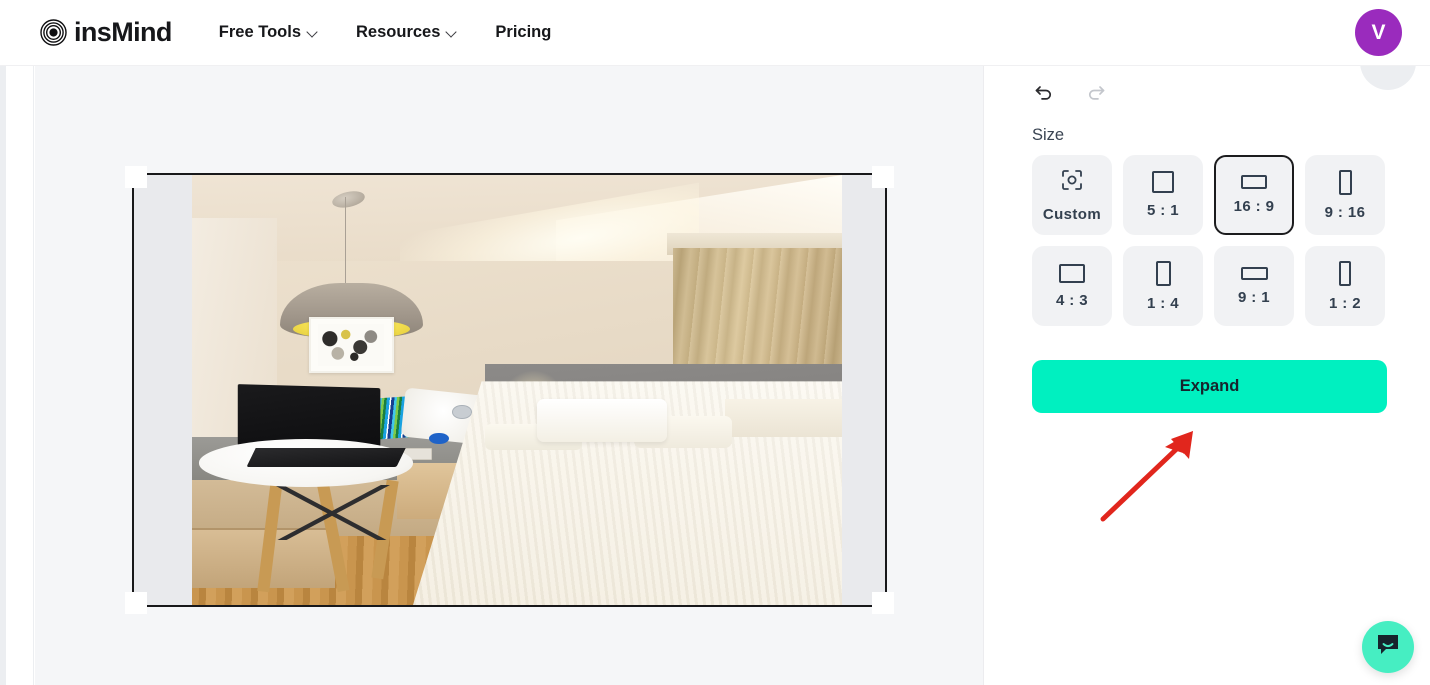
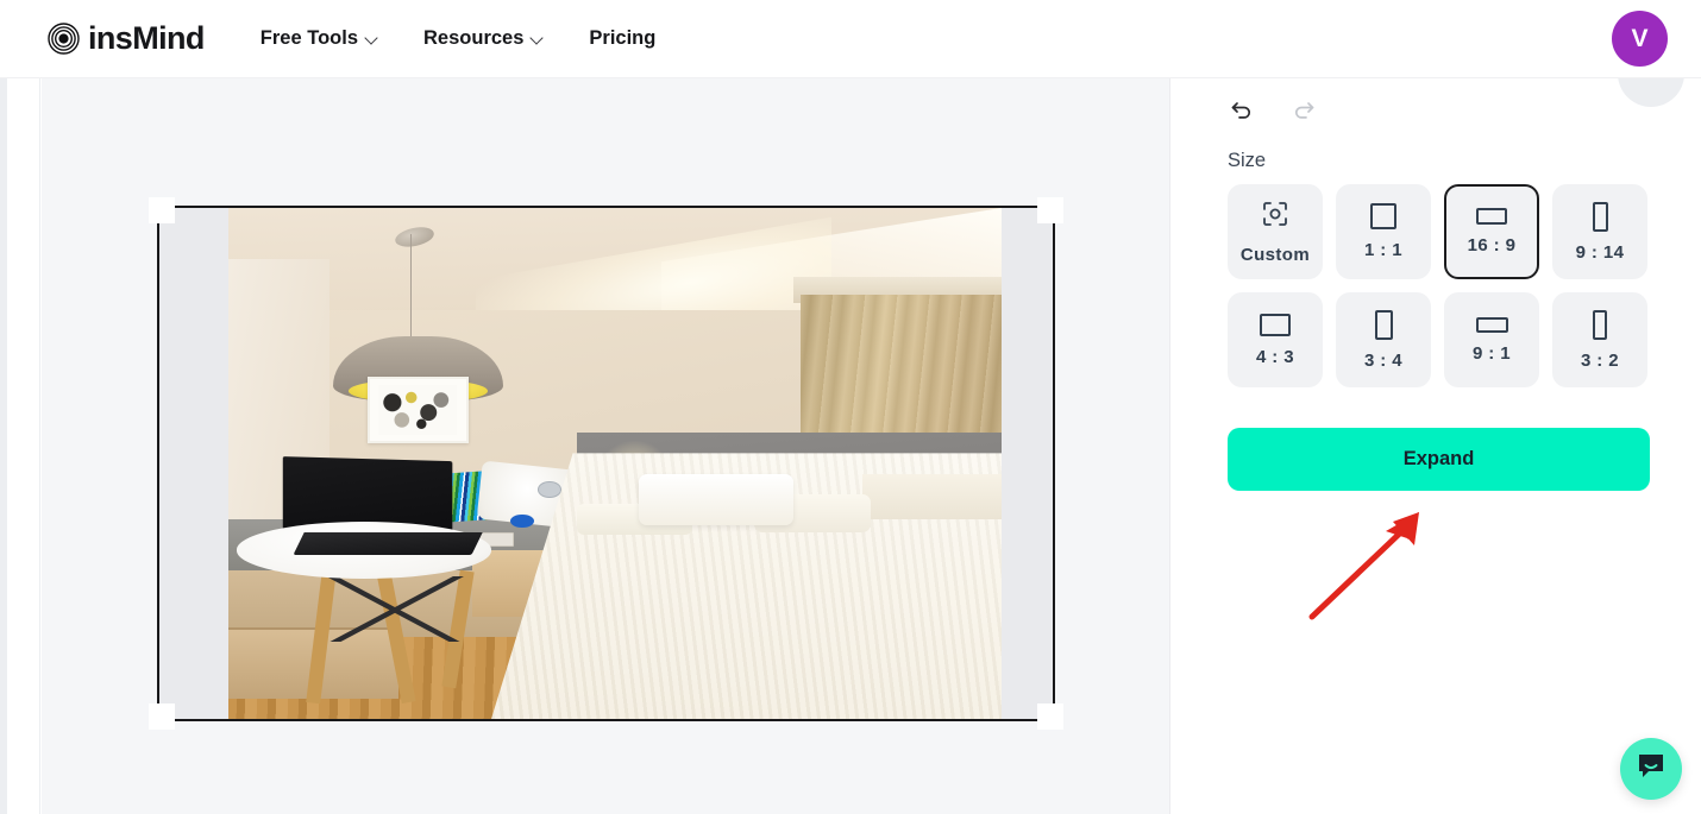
  insMind
  Free Tools
  Resources
  Pricing
  V
  Size
  Custom
- 5 : 1
+ 1 : 1
  16 : 9
- 9 : 16
+ 9 : 14
  4 : 3
- 1 : 4
+ 3 : 4
  9 : 1
- 1 : 2
+ 3 : 2
  Expand
